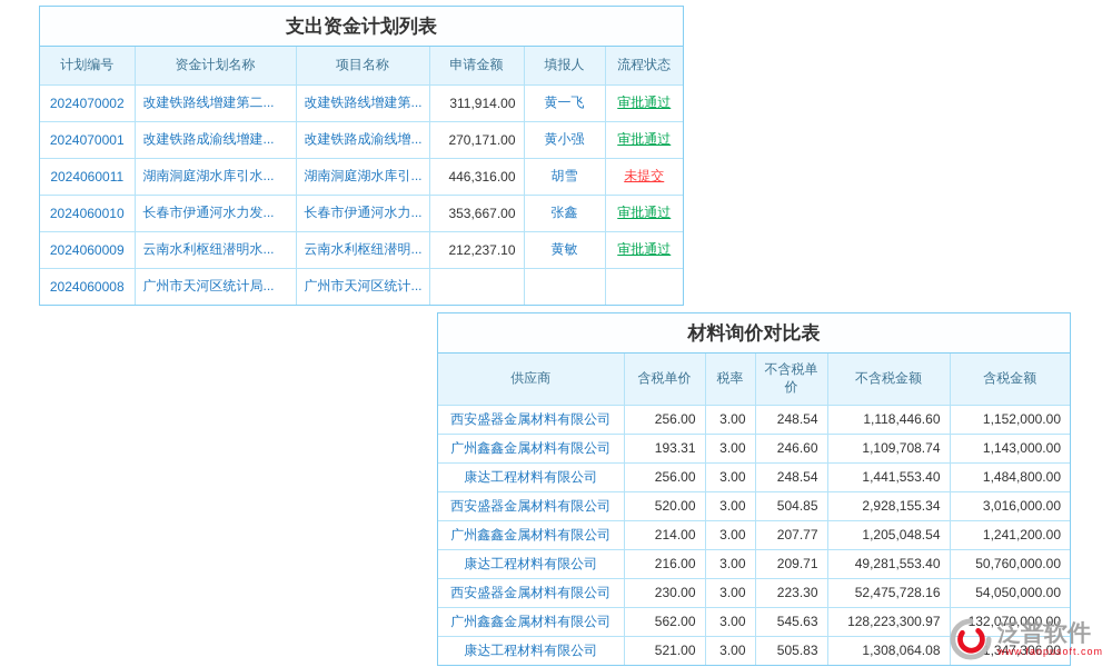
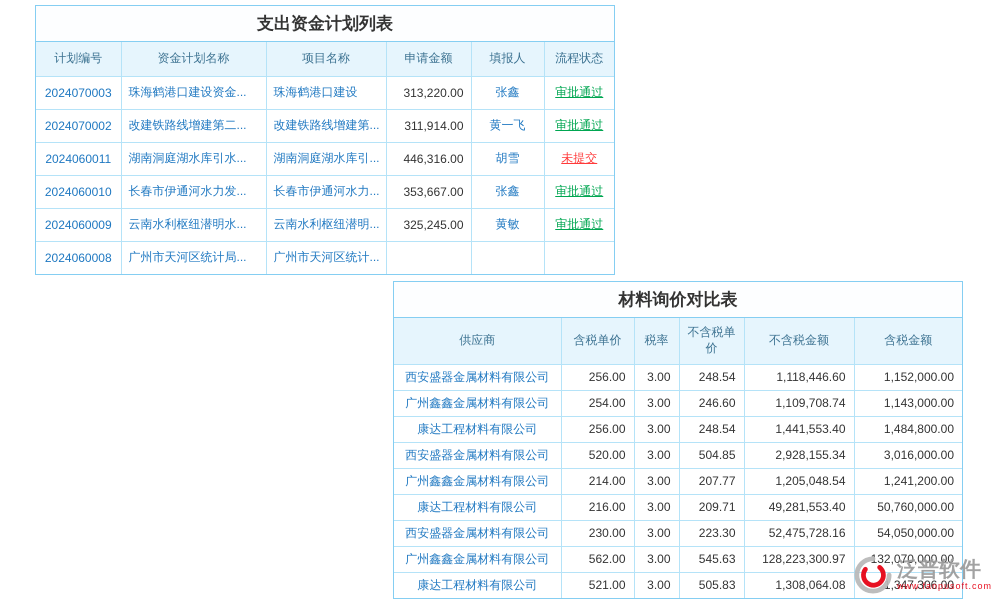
  支出资金计划列表
  计划编号	资金计划名称	项目名称	申请金额	填报人	流程状态
+ 2024070003	珠海鹤港口建设资金...	珠海鹤港口建设	313,220.00	张鑫	审批通过
  2024070002	改建铁路线增建第二...	改建铁路线增建第...	311,914.00	黄一飞	审批通过
- 2024070001	改建铁路成渝线增建...	改建铁路成渝线增...	270,171.00	黄小强	审批通过
  2024060011	湖南洞庭湖水库引水...	湖南洞庭湖水库引...	446,316.00	胡雪	未提交
  2024060010	长春市伊通河水力发...	长春市伊通河水力...	353,667.00	张鑫	审批通过
- 2024060009	云南水利枢纽潜明水...	云南水利枢纽潜明...	212,237.10	黄敏	审批通过
+ 2024060009	云南水利枢纽潜明水...	云南水利枢纽潜明...	325,245.00	黄敏	审批通过
  2024060008	广州市天河区统计局...	广州市天河区统计...
  材料询价对比表
  供应商	含税单价	税率	不含税单价	不含税金额	含税金额
  西安盛器金属材料有限公司	256.00	3.00	248.54	1,118,446.60	1,152,000.00
- 广州鑫鑫金属材料有限公司	193.31	3.00	246.60	1,109,708.74	1,143,000.00
+ 广州鑫鑫金属材料有限公司	254.00	3.00	246.60	1,109,708.74	1,143,000.00
  康达工程材料有限公司	256.00	3.00	248.54	1,441,553.40	1,484,800.00
  西安盛器金属材料有限公司	520.00	3.00	504.85	2,928,155.34	3,016,000.00
  广州鑫鑫金属材料有限公司	214.00	3.00	207.77	1,205,048.54	1,241,200.00
  康达工程材料有限公司	216.00	3.00	209.71	49,281,553.40	50,760,000.00
  西安盛器金属材料有限公司	230.00	3.00	223.30	52,475,728.16	54,050,000.00
  广州鑫鑫金属材料有限公司	562.00	3.00	545.63	128,223,300.97	32,070,000.00
  康达工程材料有限公司	521.00	3.00	505.83	1,308,064.08	,347,306.00
  泛普软件
  www.fanpusoft.com
